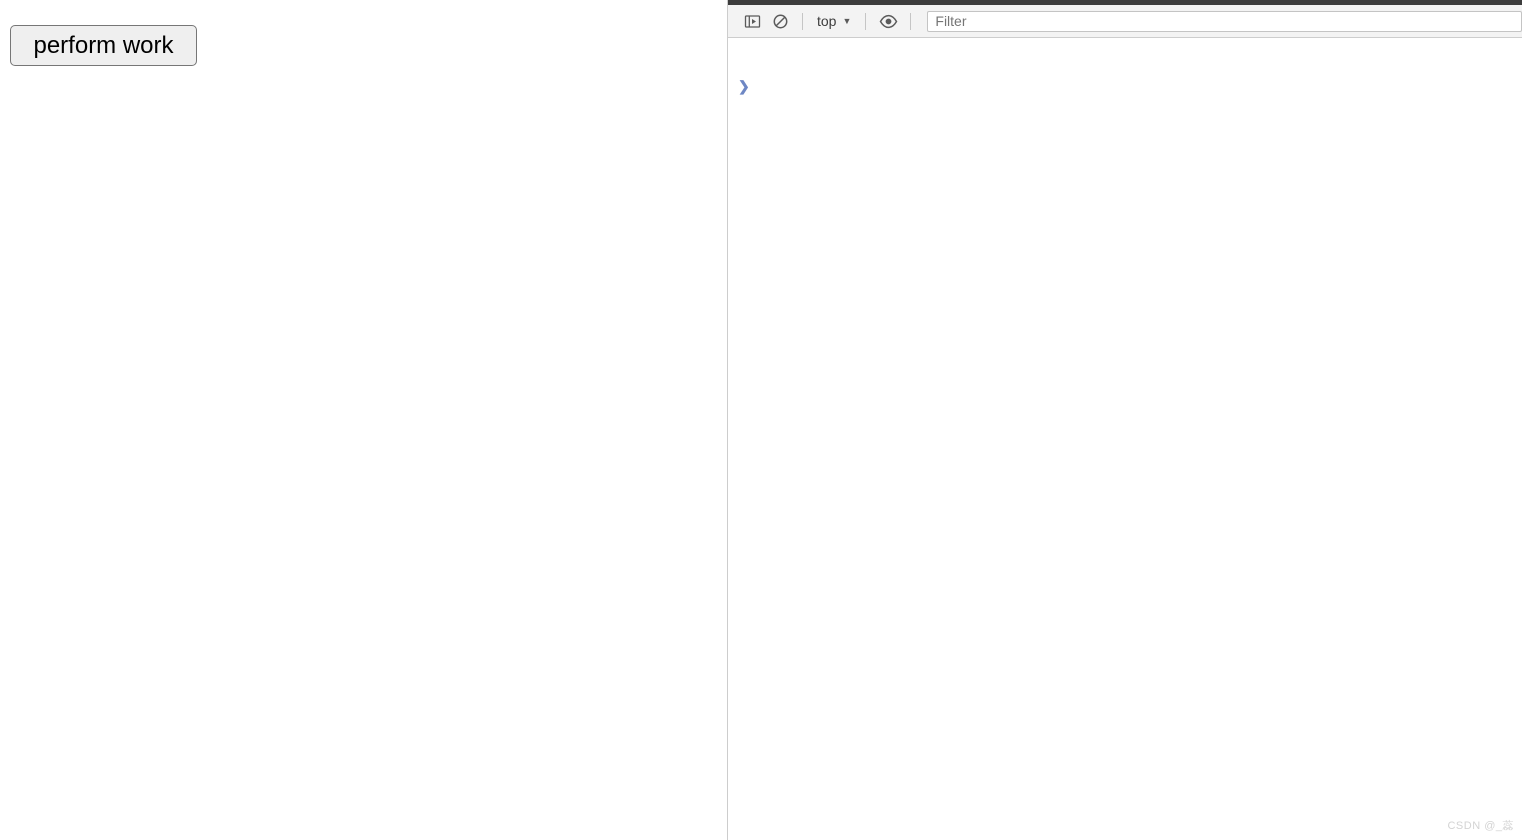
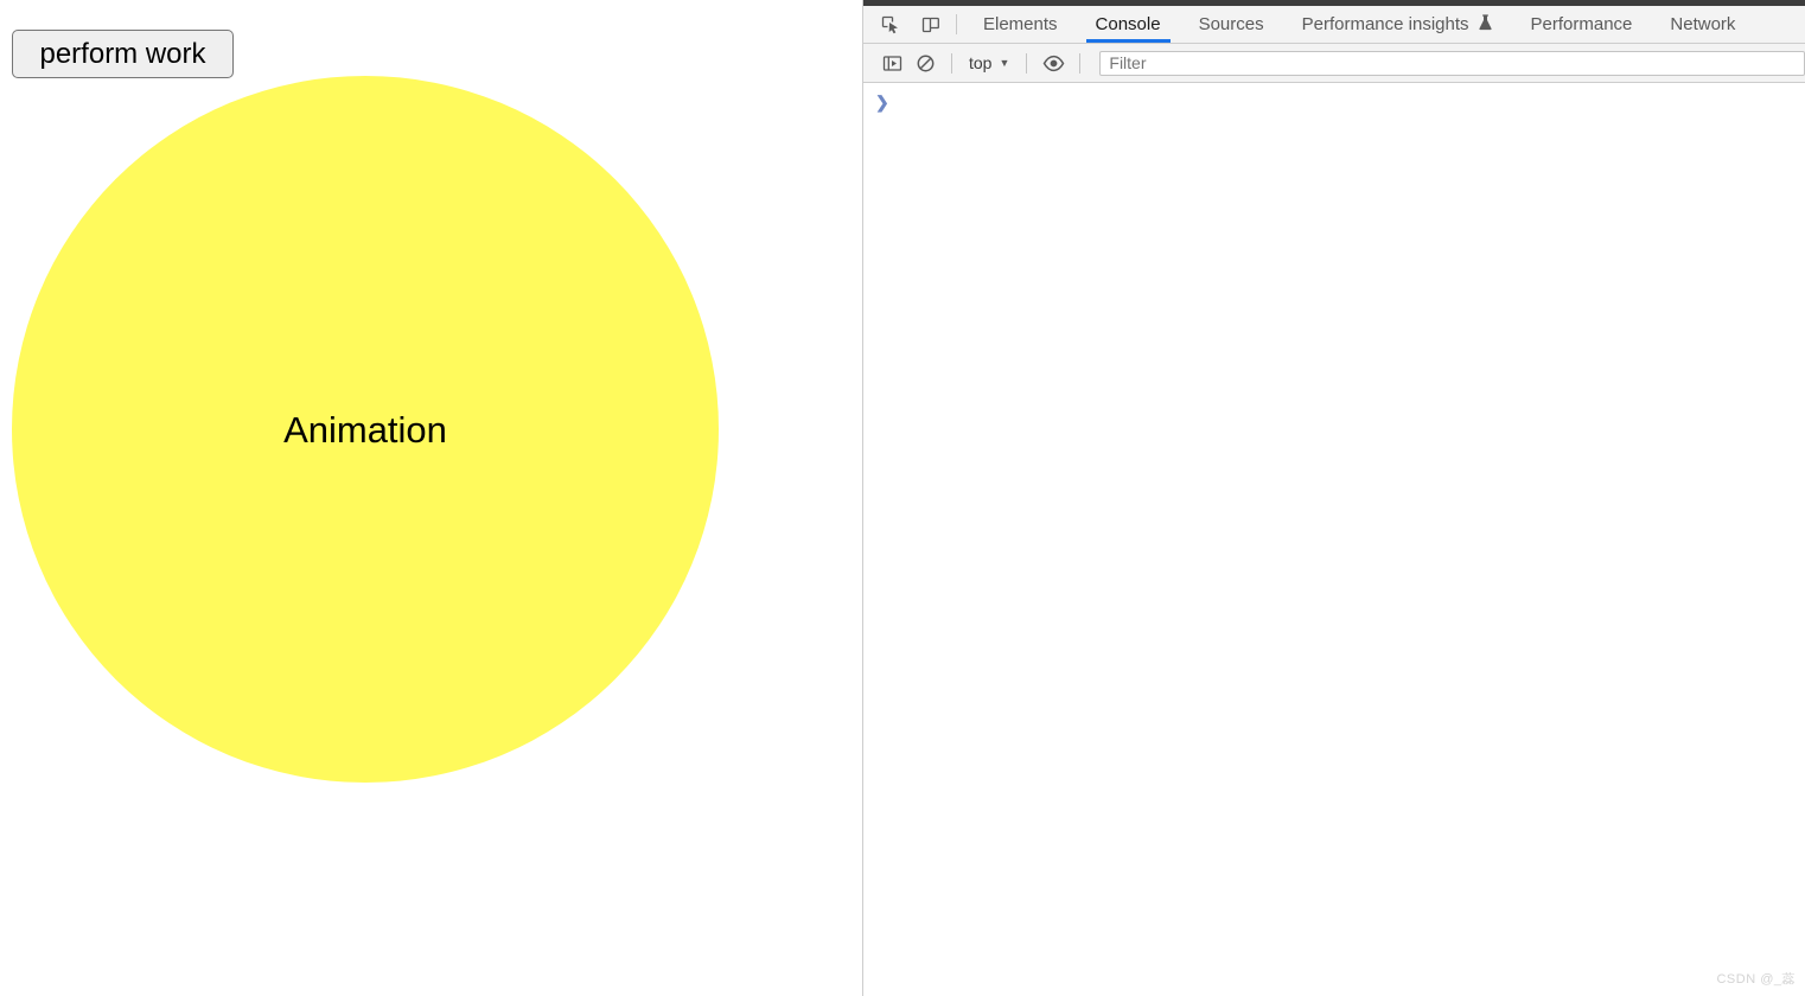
  perform work
+ Animation
+ Elements
+ Console
+ Sources
+ Performance insights
+ Performance
+ Network
  top
  ▼
  Filter
  ❯
  CSDN @_蕊
